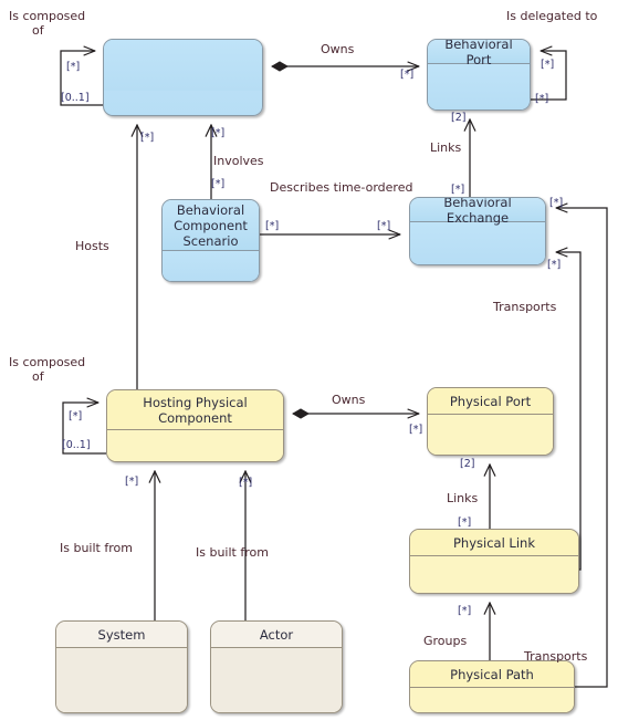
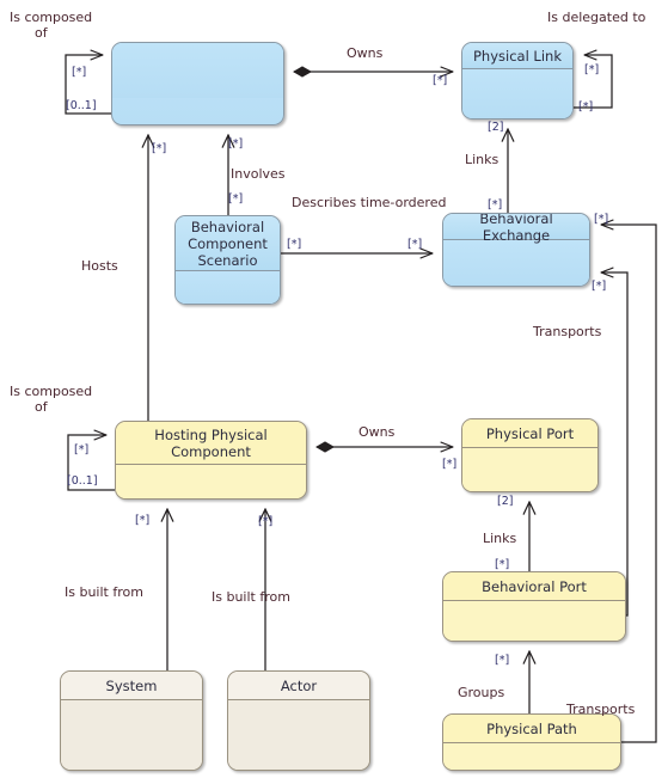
- Behavioral Port
+ Physical Link
  Behavioral
  Component
  Scenario
  Behavioral Exchange
  Hosting Physical
  Component
  Physical Port
- Physical Link
+ Behavioral Port
  Physical Path
  System
  Actor
  Is composed
  of
  Owns
  Is delegated to
  Involves
  Describes time-ordered
  Links
  Hosts
  Transports
  Is composed
  of
  Owns
  Links
  Is built from
  Is built from
  Groups
  Transports
  [*]
  [0..1]
  [*]
  [*]
  [*]
  [*]
  [*]
  [2]
  [*]
  [*]
  [*]
  [*]
  [*]
  [*]
  [*]
  [0..1]
  [*]
  [*]
  [*]
  [2]
  [*]
  [*]
